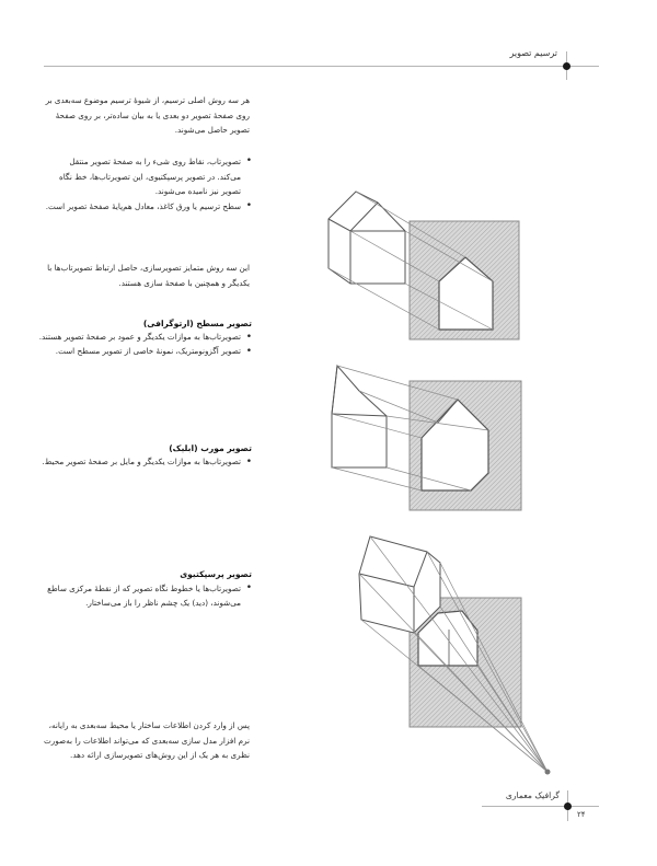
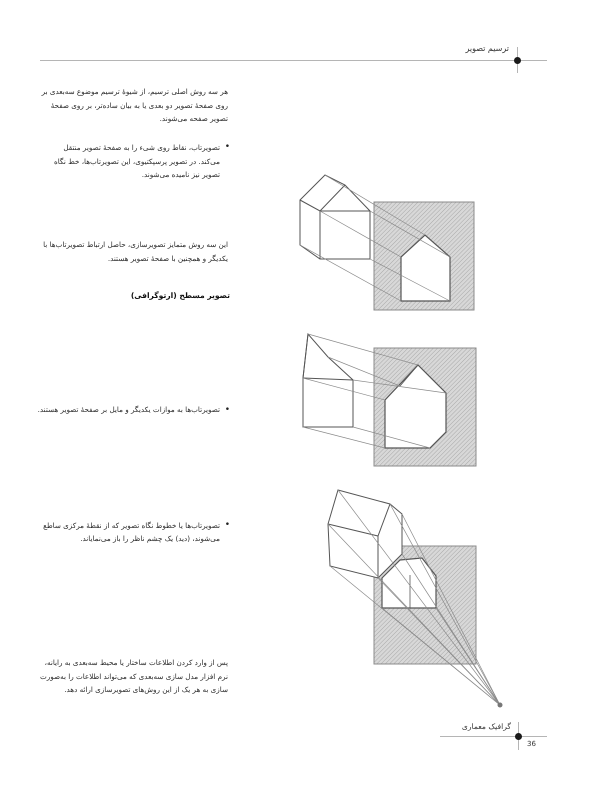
  ترسیم تصویر
- هر سه روش اصلی ترسیم، از شیوهٔ ترسیم موضوع سه‌بعدی بر روی صفحهٔ تصویر دو بعدی یا به بیان ساده‌تر، بر روی صفحهٔ تصویر حاصل می‌شوند.
+ هر سه روش اصلی ترسیم، از شیوهٔ ترسیم موضوع سه‌بعدی بر روی صفحهٔ تصویر دو بعدی یا به بیان ساده‌تر، بر روی صفحهٔ تصویر صفحه می‌شوند.
  تصویرتاب، نقاط روی شیء را به صفحهٔ تصویر منتقل می‌کند. در تصویر پرسپکتیوی، این تصویرتاب‌ها، خط نگاه تصویر نیز نامیده می‌شوند.
- سطح ترسیم یا ورق کاغذ، معادل هم‌پایهٔ صفحهٔ تصویر است.
- این سه روش متمایز تصویرسازی، حاصل ارتباط تصویرتاب‌ها با یکدیگر و همچنین با صفحهٔ سازی هستند.
+ این سه روش متمایز تصویرسازی، حاصل ارتباط تصویرتاب‌ها با یکدیگر و همچنین با صفحهٔ تصویر هستند.
  تصویر مسطح (ارتوگرافی)
- تصویرتاب‌ها به موازات یکدیگر و عمود بر صفحهٔ تصویر هستند.
- تصویر آگزونومتریک، نمونهٔ خاصی از تصویر مسطح است.
- تصویر مورب (ابلیک)
- تصویرتاب‌ها به موازات یکدیگر و مایل بر صفحهٔ تصویر محیط.
+ تصویرتاب‌ها به موازات یکدیگر و مایل بر صفحهٔ تصویر هستند.
- تصویر پرسپکتیوی
- تصویرتاب‌ها یا خطوط نگاه تصویر که از نقطهٔ مرکزی ساطع می‌شوند، (دید) یک چشم ناظر را باز می‌ساختار.
+ تصویرتاب‌ها یا خطوط نگاه تصویر که از نقطهٔ مرکزی ساطع می‌شوند، (دید) یک چشم ناظر را باز می‌نمایاند.
- پس از وارد کردن اطلاعات ساختار یا محیط سه‌بعدی به رایانه، نرم افزار مدل سازی سه‌بعدی که می‌تواند اطلاعات را به‌صورت نظری به هر یک از این روش‌های تصویرسازی ارائه دهد.
+ پس از وارد کردن اطلاعات ساختار یا محیط سه‌بعدی به رایانه، نرم افزار مدل سازی سه‌بعدی که می‌تواند اطلاعات را به‌صورت سازی به هر یک از این روش‌های تصویرسازی ارائه دهد.
  گرافیک معماری
- ۲۴
+ 36
